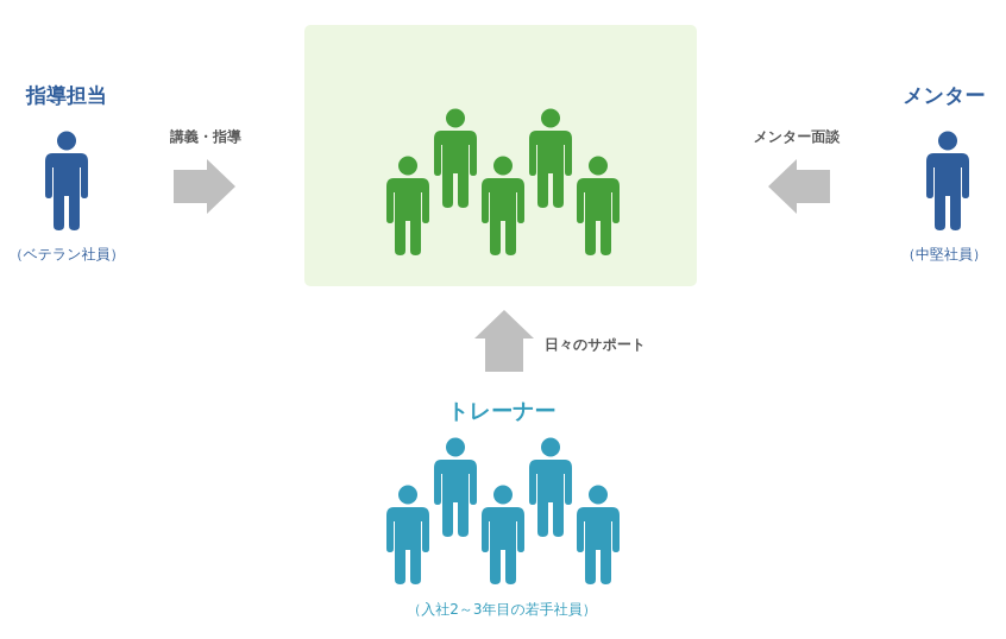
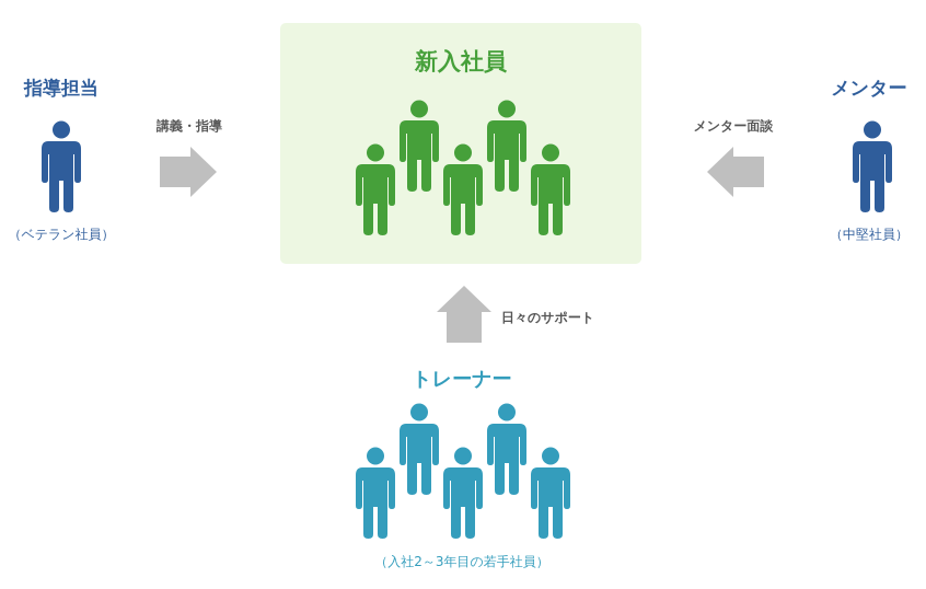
  指導担当
  （ベテラン社員）
  講義・指導
+ 新入社員
  メンター面談
  メンター
  （中堅社員）
  日々のサポート
  トレーナー
  （入社2～3年目の若手社員）
